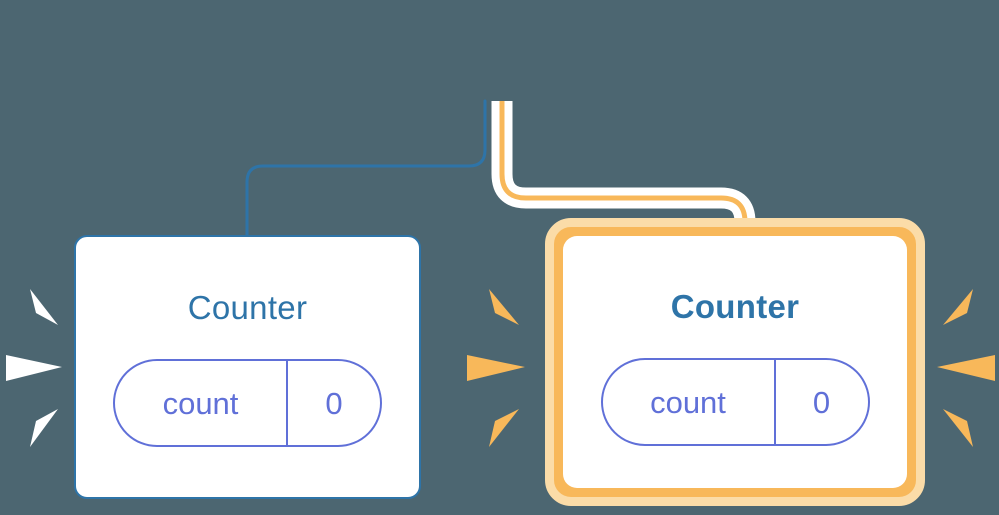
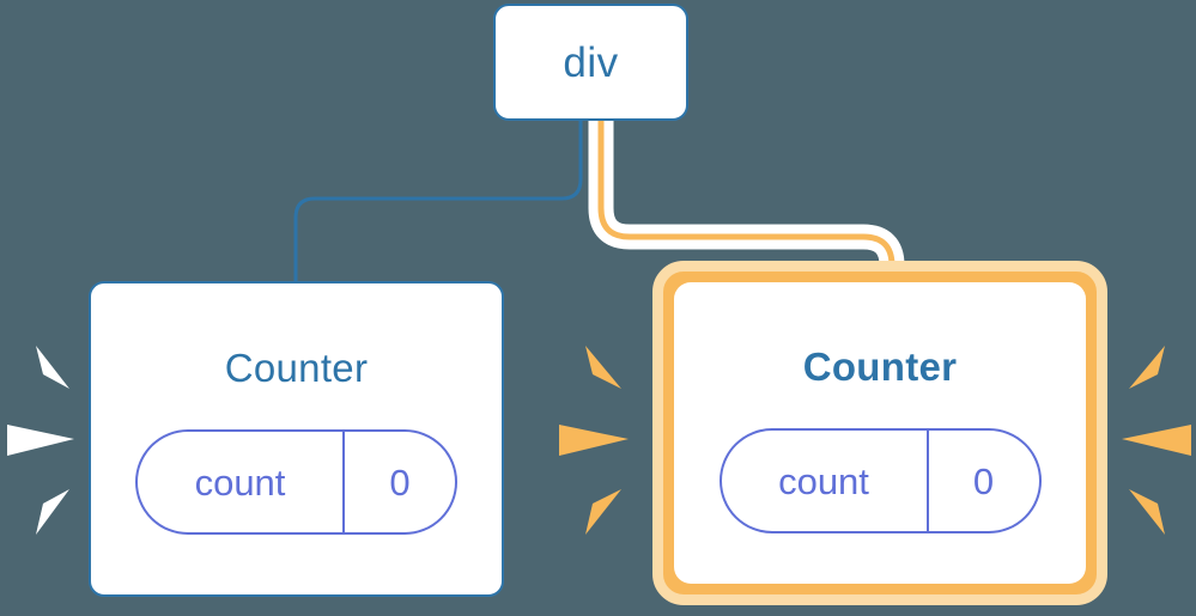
+ div
  Counter
  count
  0
  Counter
  count
  0
